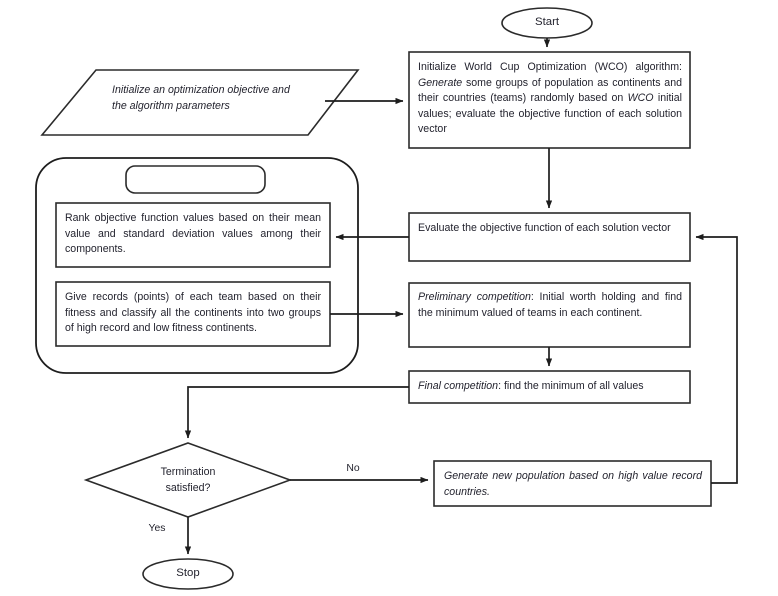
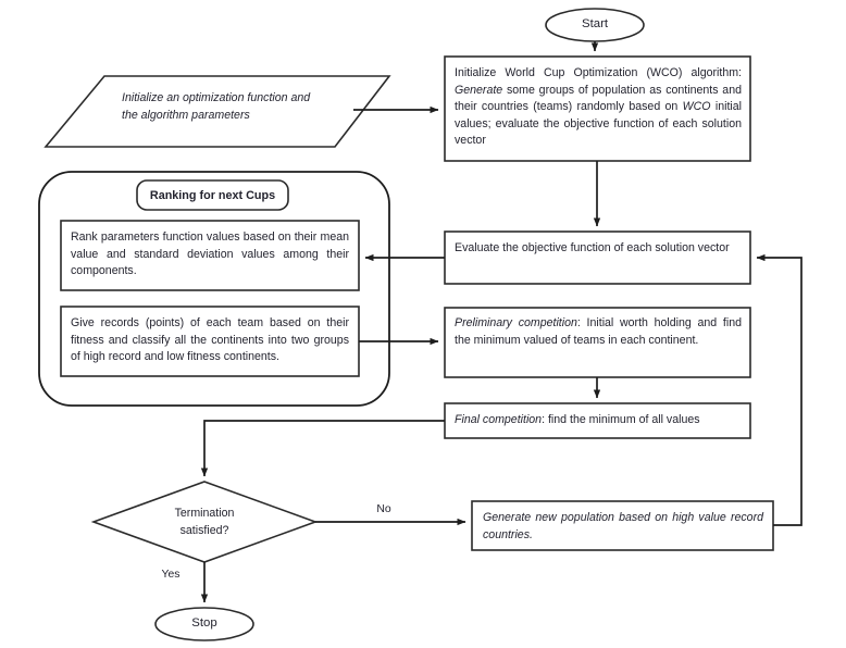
  Start
- Initialize an optimization objective and the algorithm parameters
+ Initialize an optimization function and the algorithm parameters
  Initialize World Cup Optimization (WCO) algorithm: Generate some groups of population as continents and their countries (teams) randomly based on WCO initial values; evaluate the objective function of each solution vector
  Evaluate the objective function of each solution vector
  Preliminary competition: Initial worth holding and find the minimum valued of teams in each continent.
  Final competition: find the minimum of all values
+ Ranking for next Cups
- Rank objective function values based on their mean value and standard deviation values among their components.
+ Rank parameters function values based on their mean value and standard deviation values among their components.
  Give records (points) of each team based on their fitness and classify all the continents into two groups of high record and low fitness continents.
  Termination
  satisfied?
  Generate new population based on high value record countries.
  Stop
  No
  Yes
